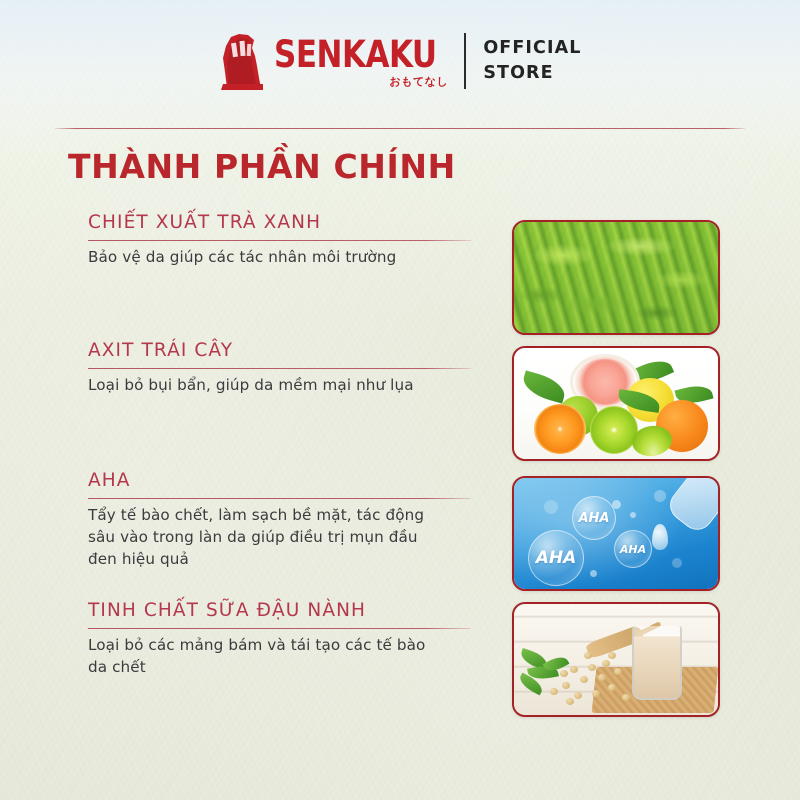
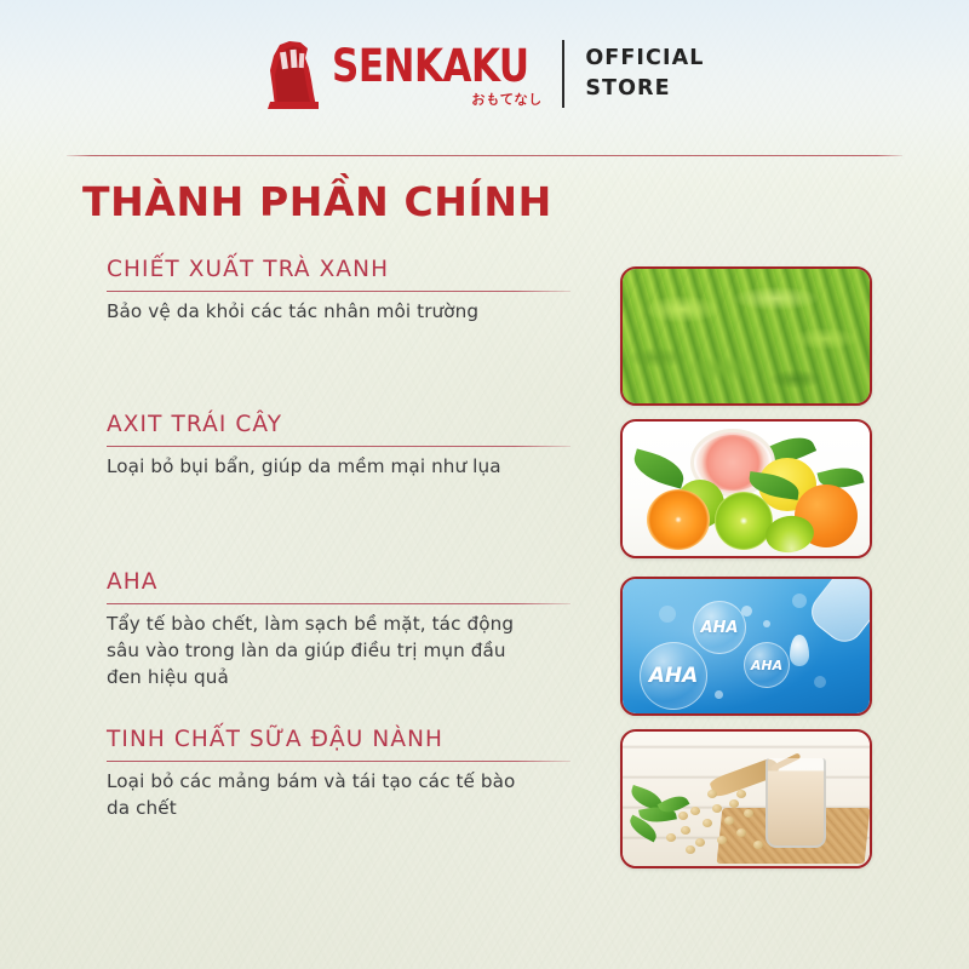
  SENKAKU
  おもてなし
  OFFICIAL
  STORE
  THÀNH PHẦN CHÍNH
  CHIẾT XUẤT TRÀ XANH
- Bảo vệ da giúp các tác nhân môi trường
+ Bảo vệ da khỏi các tác nhân môi trường
  AXIT TRÁI CÂY
  Loại bỏ bụi bẩn, giúp da mềm mại như lụa
  AHA
  Tẩy tế bào chết, làm sạch bề mặt, tác động sâu vào trong làn da giúp điều trị mụn đầu đen hiệu quả
  AHA
  AHA
  AHA
  TINH CHẤT SỮA ĐẬU NÀNH
  Loại bỏ các mảng bám và tái tạo các tế bào da chết
